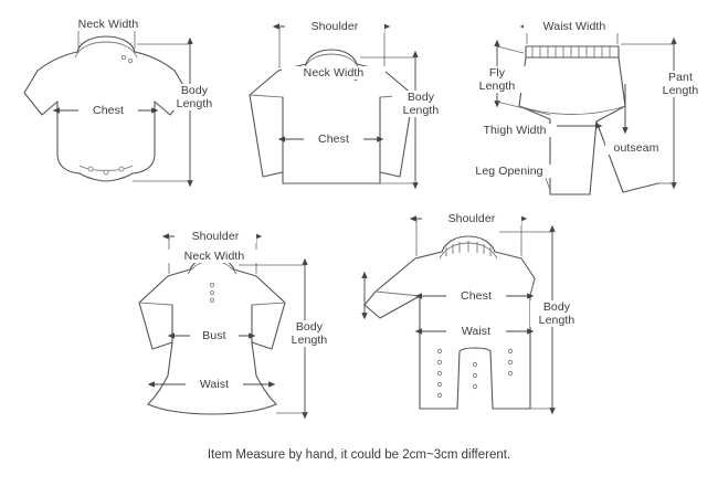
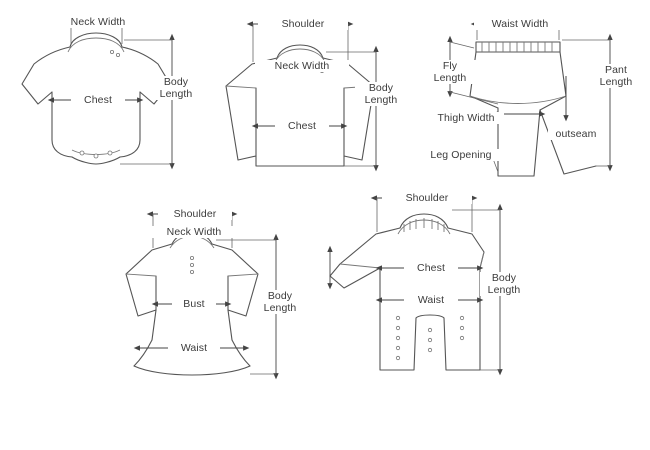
  Neck Width
  Chest
  Body
  Length
  Shoulder
  Neck Width
  Chest
  Body
  Length
  Waist Width
  Fly
  Length
  Thigh Width
  Leg Opening
  outseam
  Pant
  Length
  Shoulder
  Neck Width
  Bust
  Waist
  Body
  Length
  Shoulder
  Chest
  Waist
  Body
  Length
- Item Measure by hand, it could be 2cm~3cm different.
